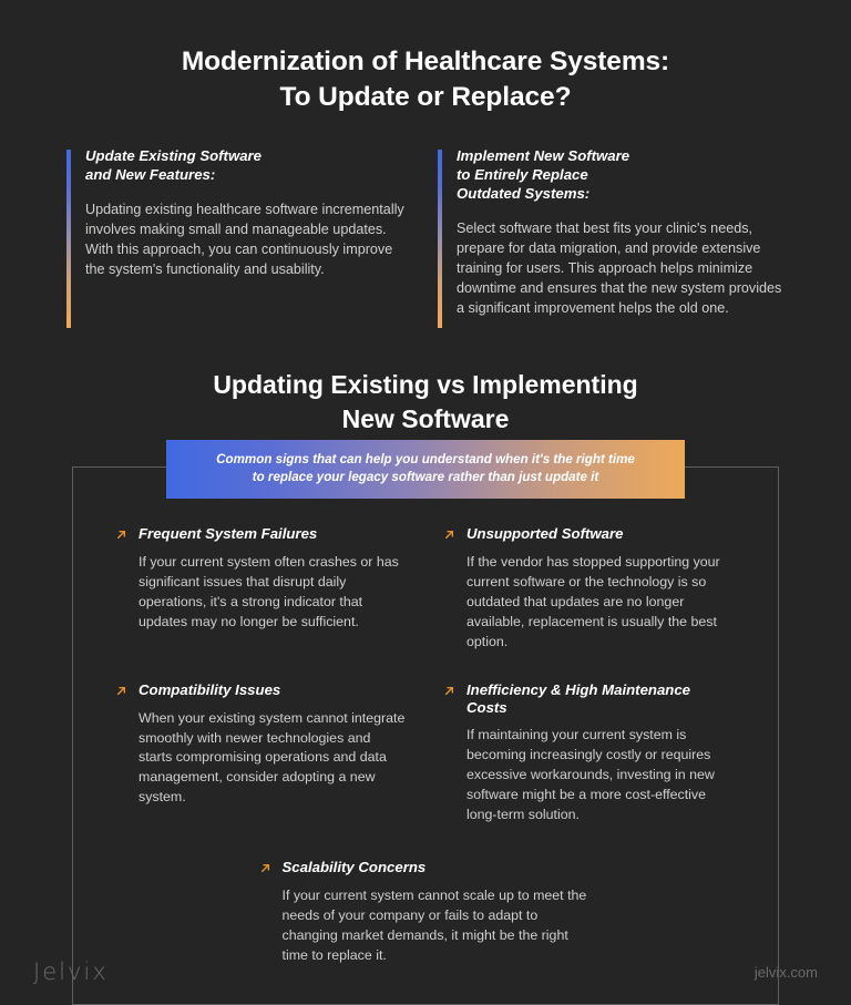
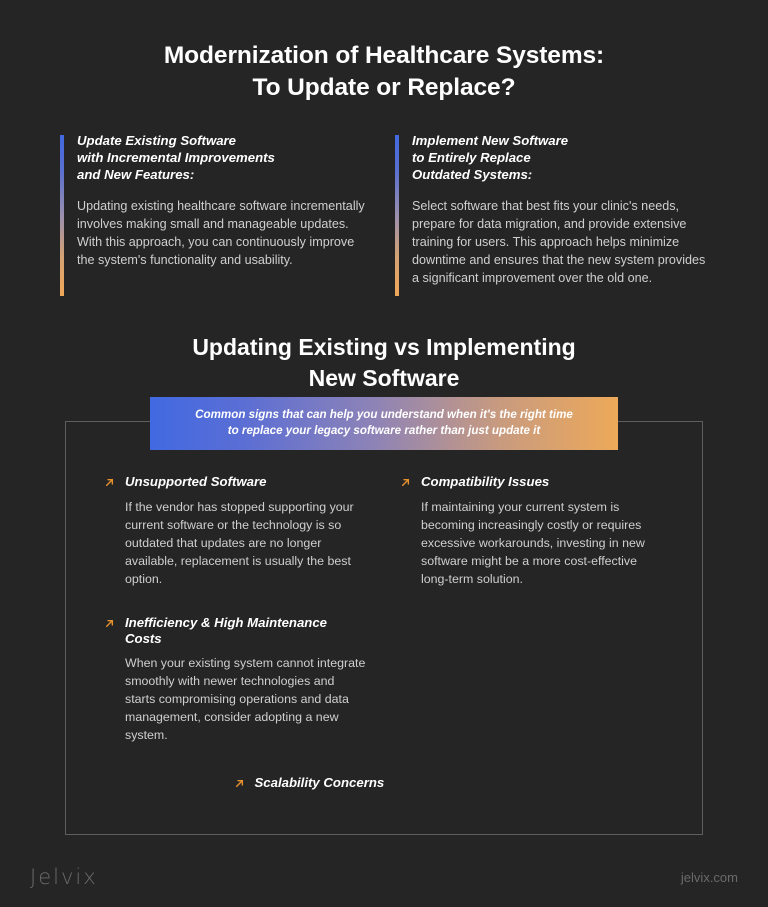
  Modernization of Healthcare Systems:
  To Update or Replace?
  Update Existing Software
+ with Incremental Improvements
  and New Features:
  Updating existing healthcare software incrementally involves making small and manageable updates. With this approach, you can continuously improve the system's functionality and usability.
  Implement New Software
  to Entirely Replace
  Outdated Systems:
- Select software that best fits your clinic's needs, prepare for data migration, and provide extensive training for users. This approach helps minimize downtime and ensures that the new system provides a significant improvement helps the old one.
+ Select software that best fits your clinic's needs, prepare for data migration, and provide extensive training for users. This approach helps minimize downtime and ensures that the new system provides a significant improvement over the old one.
  Updating Existing vs Implementing
  New Software
  Common signs that can help you understand when it's the right time
  to replace your legacy software rather than just update it
- Frequent System Failures
- If your current system often crashes or has significant issues that disrupt daily operations, it's a strong indicator that updates may no longer be sufficient.
  Unsupported Software
  If the vendor has stopped supporting your current software or the technology is so outdated that updates are no longer available, replacement is usually the best option.
  Compatibility Issues
- When your existing system cannot integrate smoothly with newer technologies and starts compromising operations and data management, consider adopting a new system.
+ If maintaining your current system is becoming increasingly costly or requires excessive workarounds, investing in new software might be a more cost-effective long-term solution.
  Inefficiency & High Maintenance Costs
- If maintaining your current system is becoming increasingly costly or requires excessive workarounds, investing in new software might be a more cost-effective long-term solution.
+ When your existing system cannot integrate smoothly with newer technologies and starts compromising operations and data management, consider adopting a new system.
  Scalability Concerns
- If your current system cannot scale up to meet the needs of your company or fails to adapt to changing market demands, it might be the right time to replace it.
  Jelvix
  jelvix.com
